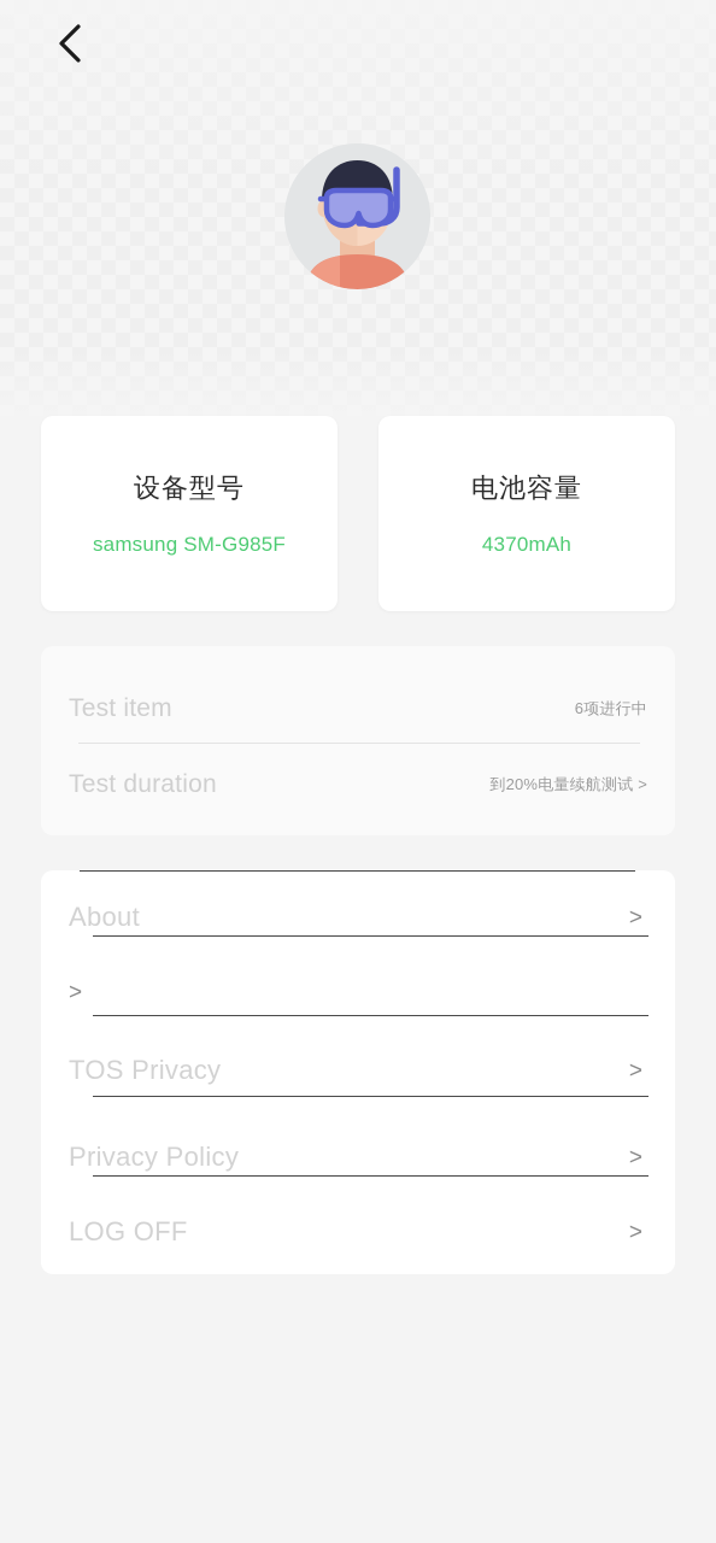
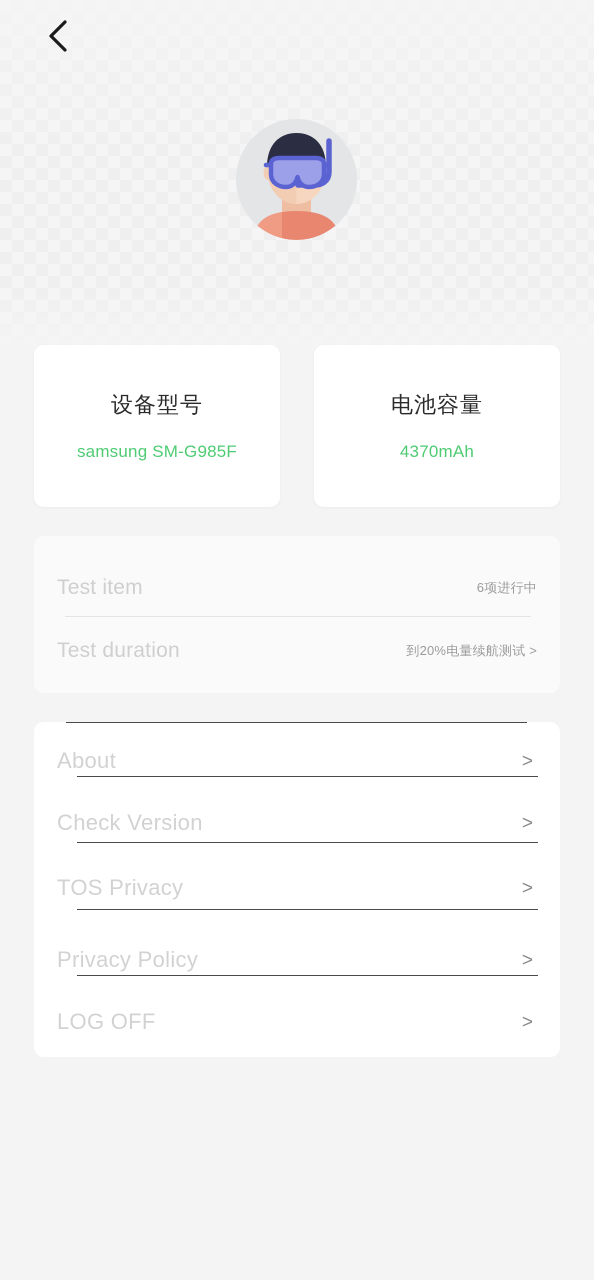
  设备型号
  samsung SM-G985F
  电池容量
  4370mAh
  Test item
  6项进行中
  Test duration
  到20%电量续航测试 >
  About
  >
+ Check Version
  >
  TOS Privacy
  >
  Privacy Policy
  >
  LOG OFF
  >
